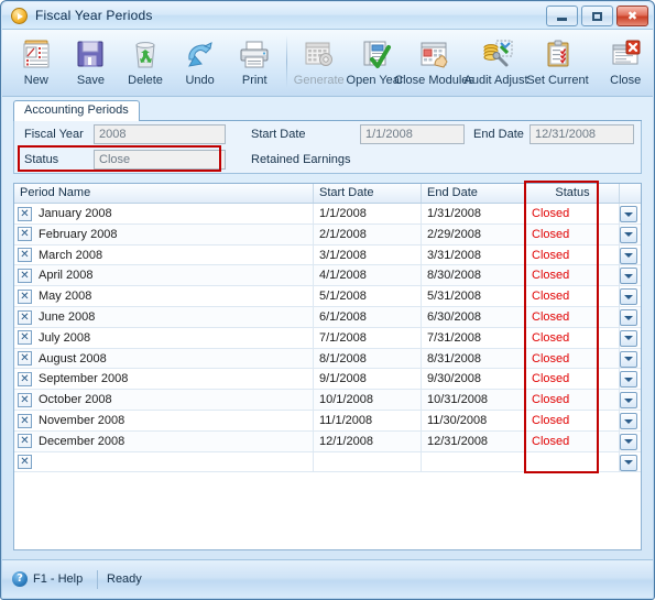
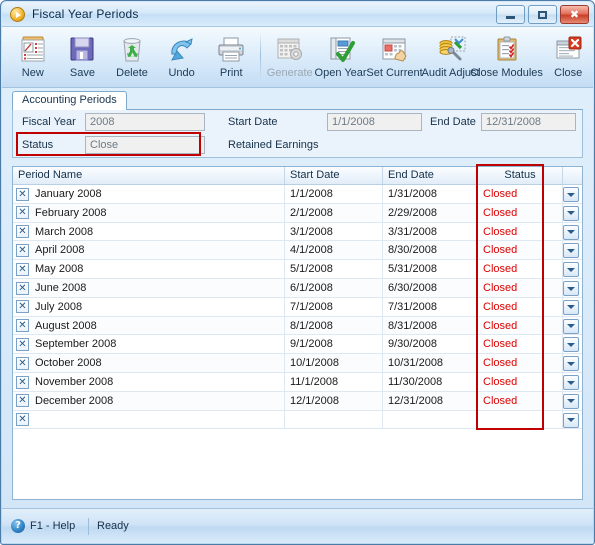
  Fiscal Year Periods
  ✖
  New
  Save
  Delete
  Undo
  Print
  Generate
  Open Year
- Close Modules
+ Set Current
  Audit Adjust
- Set Current
+ Close Modules
  Close
  Accounting Periods
  Fiscal Year
  2008
  Status
  Close
  Start Date
  1/1/2008
  End Date
  12/31/2008
  Retained Earnings
  Period Name
  Start Date
  End Date
  Status
  ✕
  January 2008
  1/1/2008
  1/31/2008
  Closed
  ✕
  February 2008
  2/1/2008
  2/29/2008
  Closed
  ✕
  March 2008
  3/1/2008
  3/31/2008
  Closed
  ✕
  April 2008
  4/1/2008
  8/30/2008
  Closed
  ✕
  May 2008
  5/1/2008
  5/31/2008
  Closed
  ✕
  June 2008
  6/1/2008
  6/30/2008
  Closed
  ✕
  July 2008
  7/1/2008
  7/31/2008
  Closed
  ✕
  August 2008
  8/1/2008
  8/31/2008
  Closed
  ✕
  September 2008
  9/1/2008
  9/30/2008
  Closed
  ✕
  October 2008
  10/1/2008
  10/31/2008
  Closed
  ✕
  November 2008
  11/1/2008
  11/30/2008
  Closed
  ✕
  December 2008
  12/1/2008
  12/31/2008
  Closed
  ✕
  ?
  F1 - Help
  Ready
